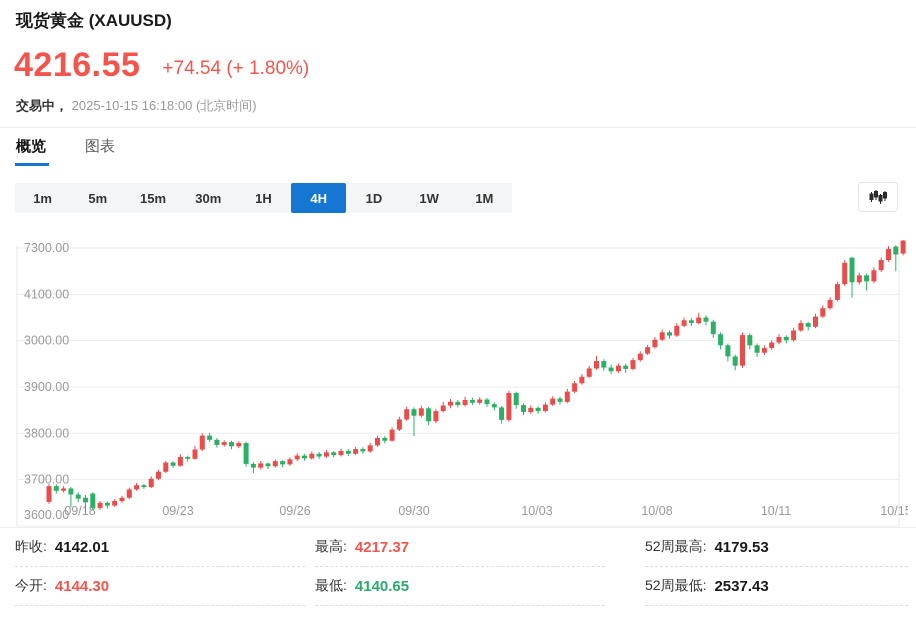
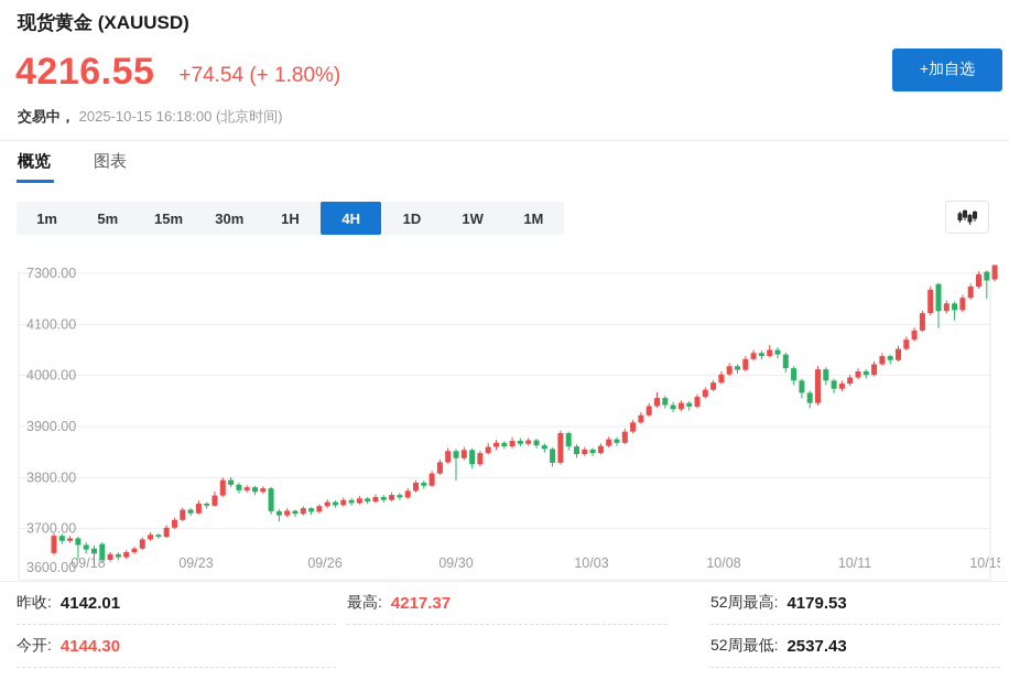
  现货黄金 (XAUUSD)
+ +加自选
  4216.55
  +74.54 (+ 1.80%)
  交易中， 2025-10-15 16:18:00 (北京时间)
  概览
  图表
  1m
  5m
  15m
  30m
  1H
  4H
  1D
  1W
  1M
  7300.00
  4100.00
- 3000.00
+ 4000.00
  3900.00
  3800.00
  3700.00
  3600.00
  09/8
  09/23
  09/26
  09/30
  10/03
  10/08
  10/11
  10/1
  昨收:
  4142.01
  今开:
  4144.30
  最高:
  4217.37
- 最低:
- 4140.65
  52周最高:
  4179.53
  52周最低:
  2537.43
